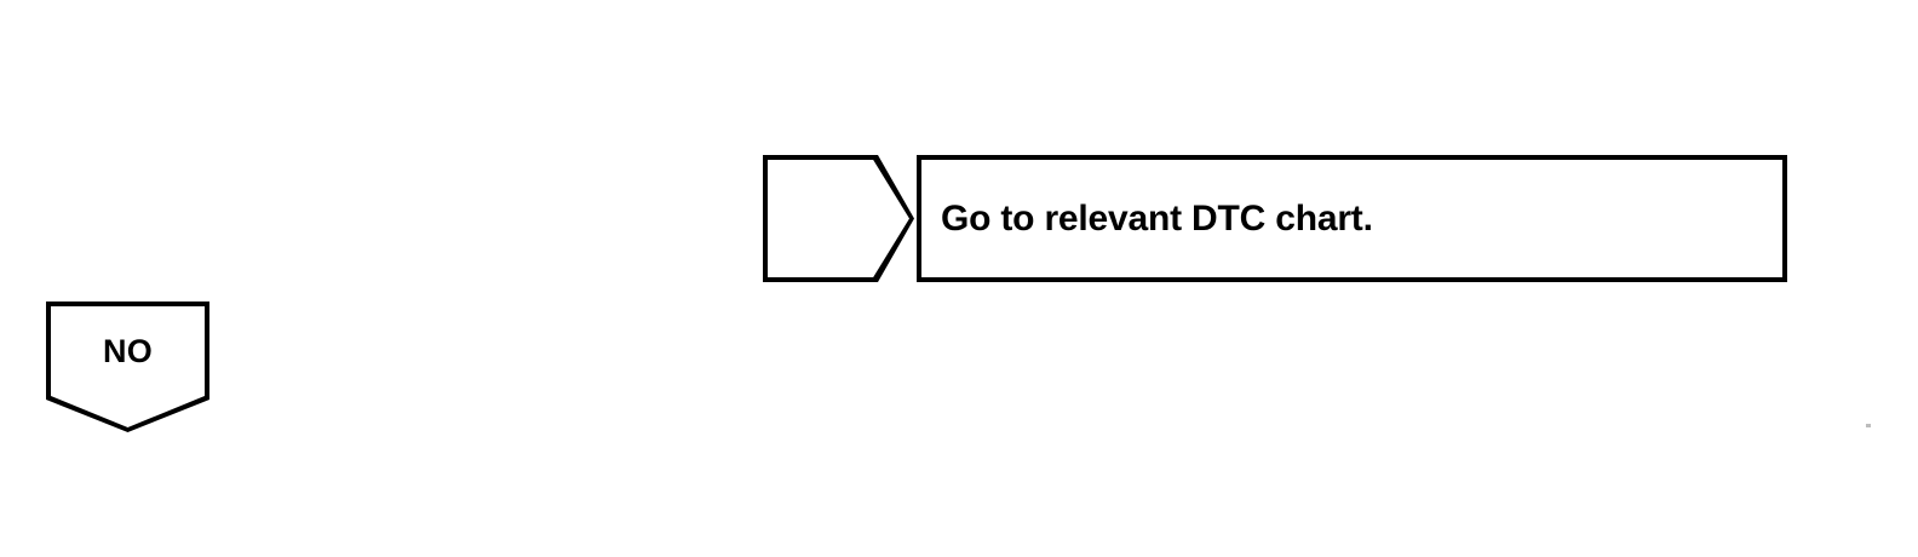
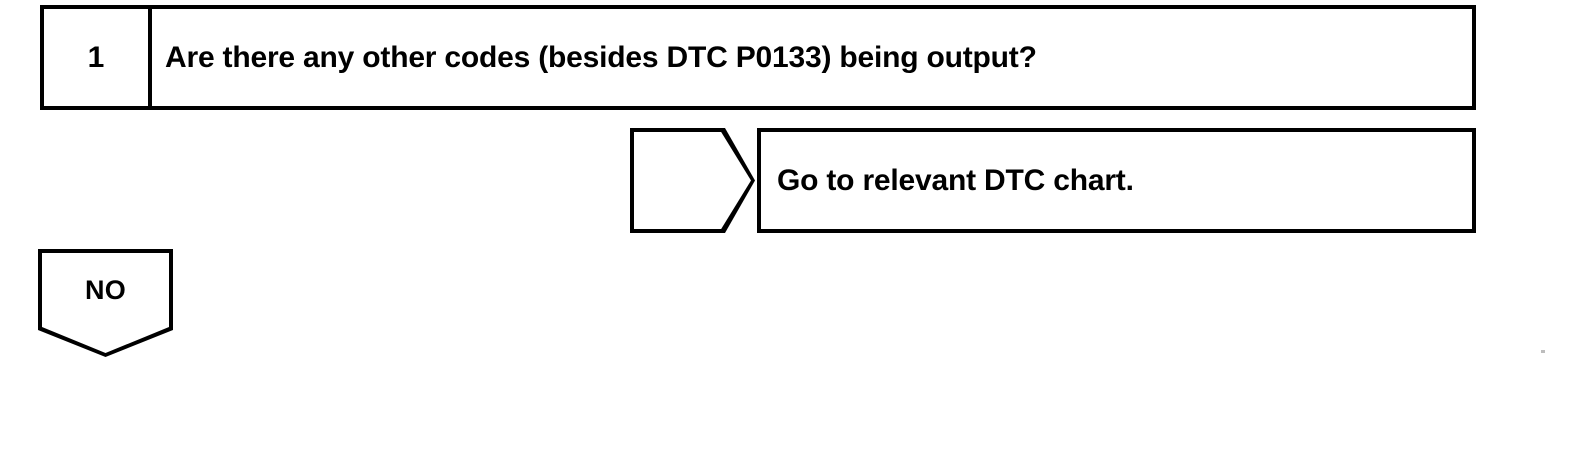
+ 1
+ Are there any other codes (besides DTC P0133) being output?
  Go to relevant DTC chart.
  NO
